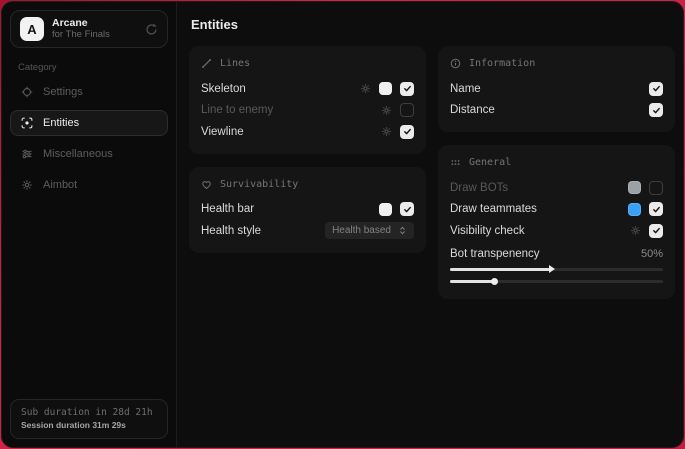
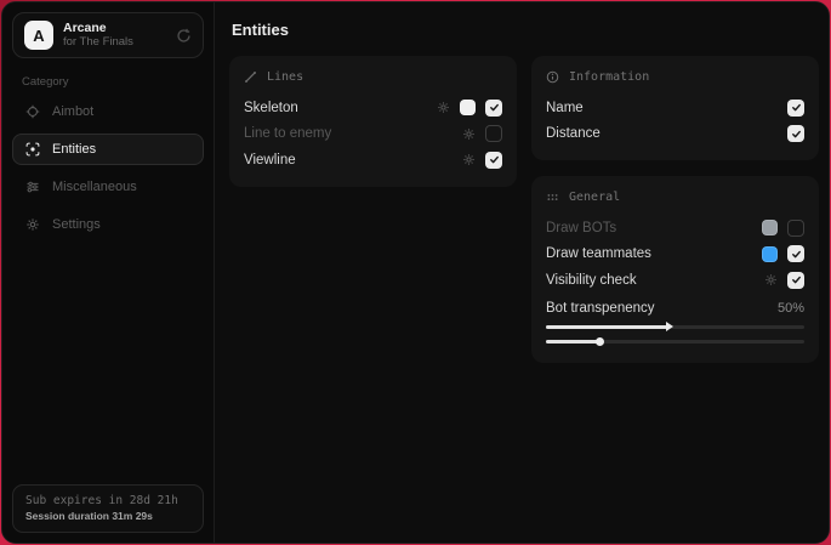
  A
  Arcane
  for The Finals
  Category
- Settings
+ Aimbot
  Entities
  Miscellaneous
- Aimbot
+ Settings
- Sub duration in 28d 21h
+ Sub expires in 28d 21h
  Session duration 31m 29s
  Entities
  Lines
  Skeleton
  Line to enemy
  Viewline
- Survivability
- Health bar
- Health style
- Health based
  Information
  Name
  Distance
  General
  Draw BOTs
  Draw teammates
  Visibility check
  Bot transpenency
  50%
